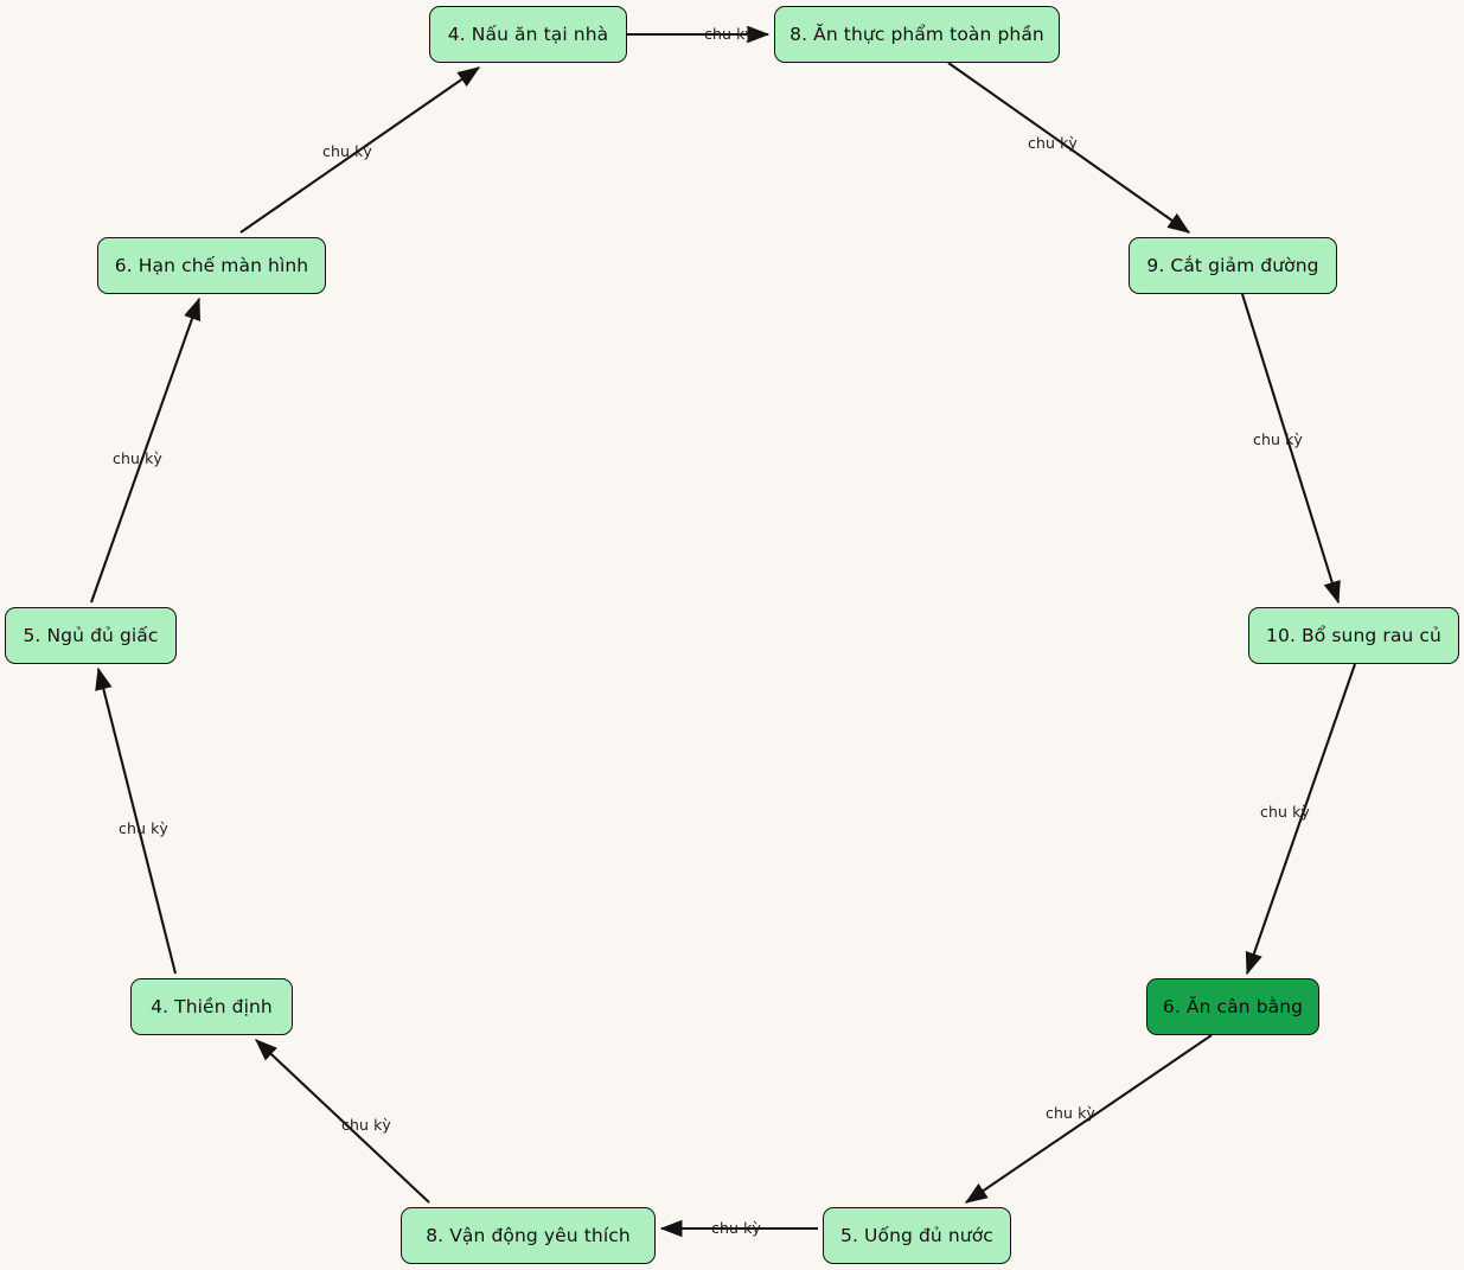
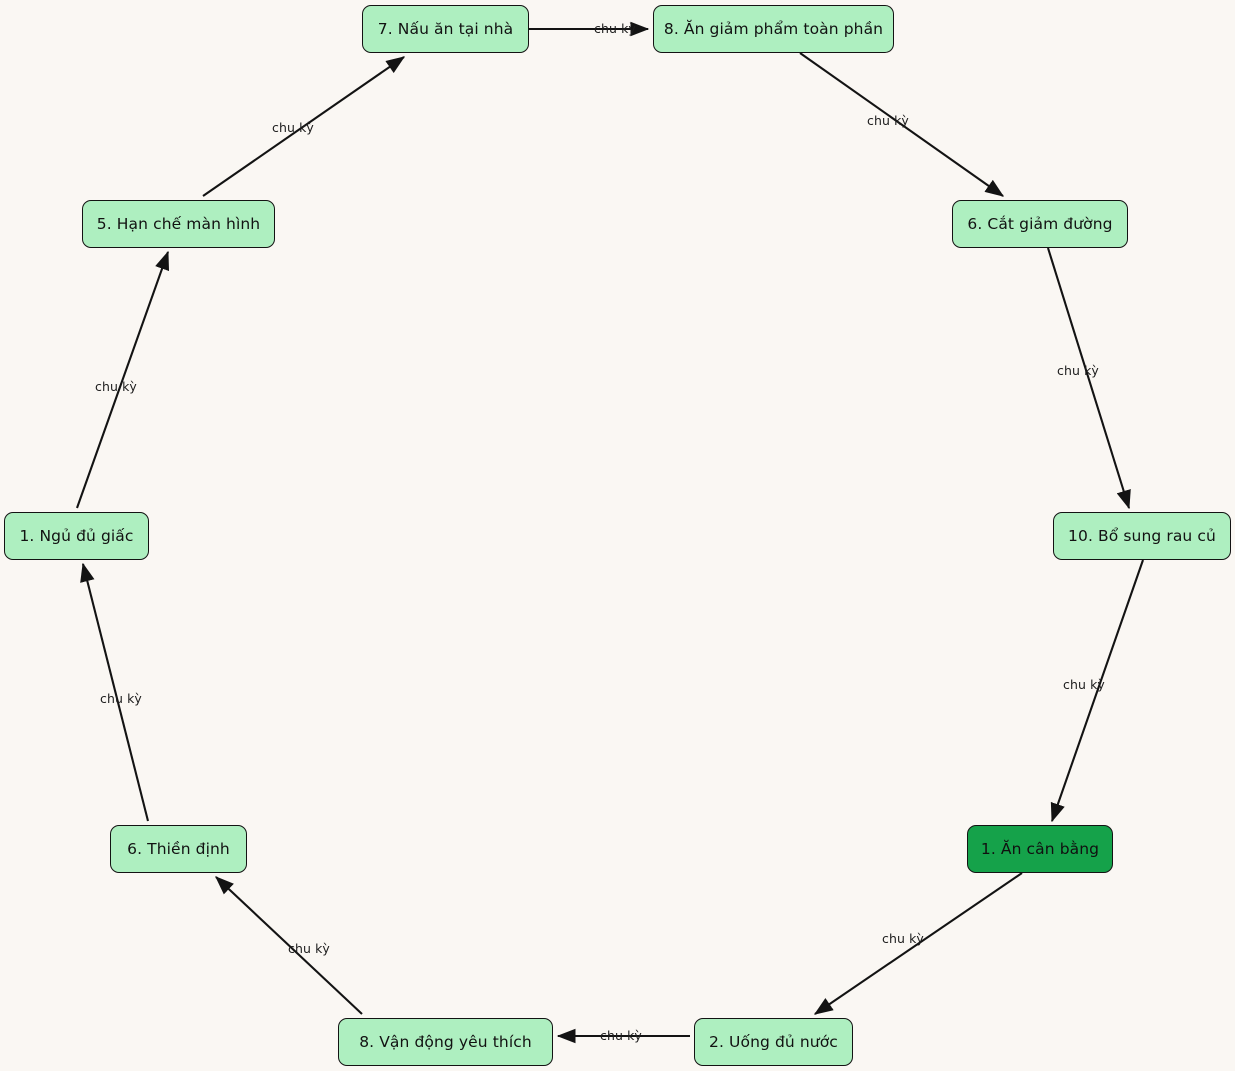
- 4. Nấu ăn tại nhà
+ 7. Nấu ăn tại nhà
- 8. Ăn thực phẩm toàn phần
+ 8. Ăn giảm phẩm toàn phần
- 9. Cắt giảm đường
+ 6. Cắt giảm đường
  10. Bổ sung rau củ
- 6. Ăn cân bằng
+ 1. Ăn cân bằng
- 5. Uống đủ nước
+ 2. Uống đủ nước
  8. Vận động yêu thích
- 4. Thiền định
+ 6. Thiền định
- 5. Ngủ đủ giấc
+ 1. Ngủ đủ giấc
- 6. Hạn chế màn hình
+ 5. Hạn chế màn hình
  chu kỳ
  chu kỳ
  chu kỳ
  chu kỳ
  chu kỳ
  chu kỳ
  chu kỳ
  chu kỳ
  chu kỳ
  chu kỳ
